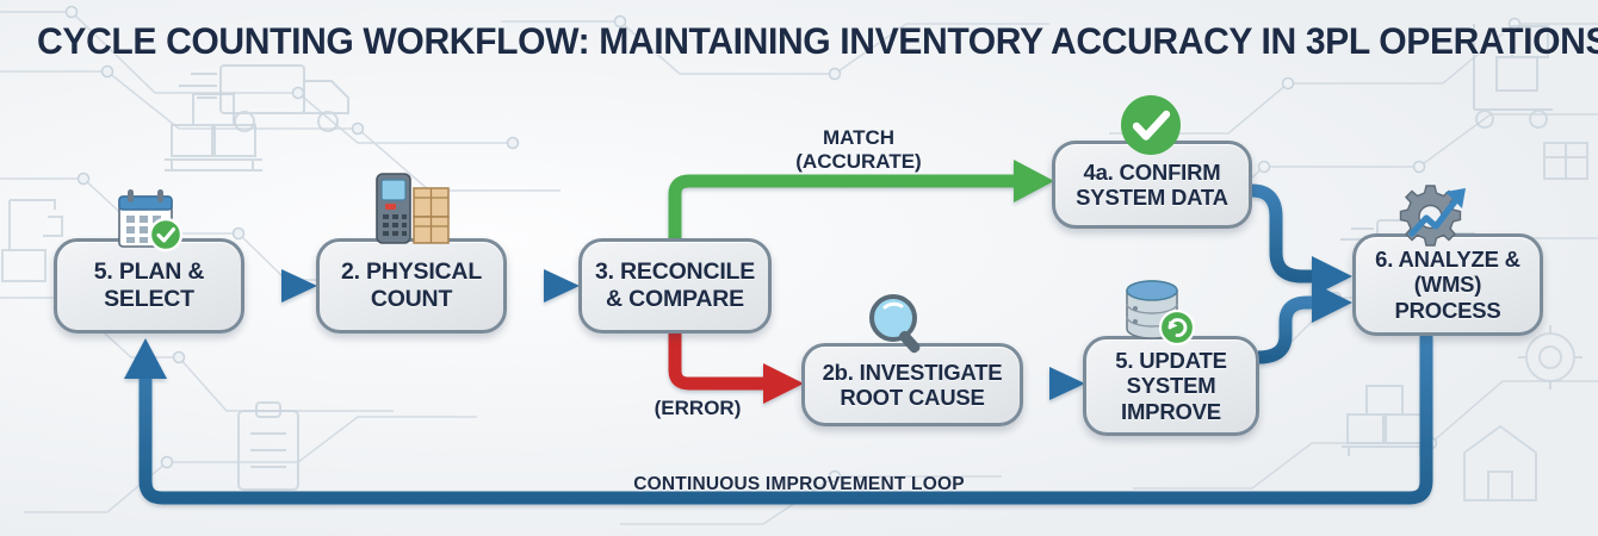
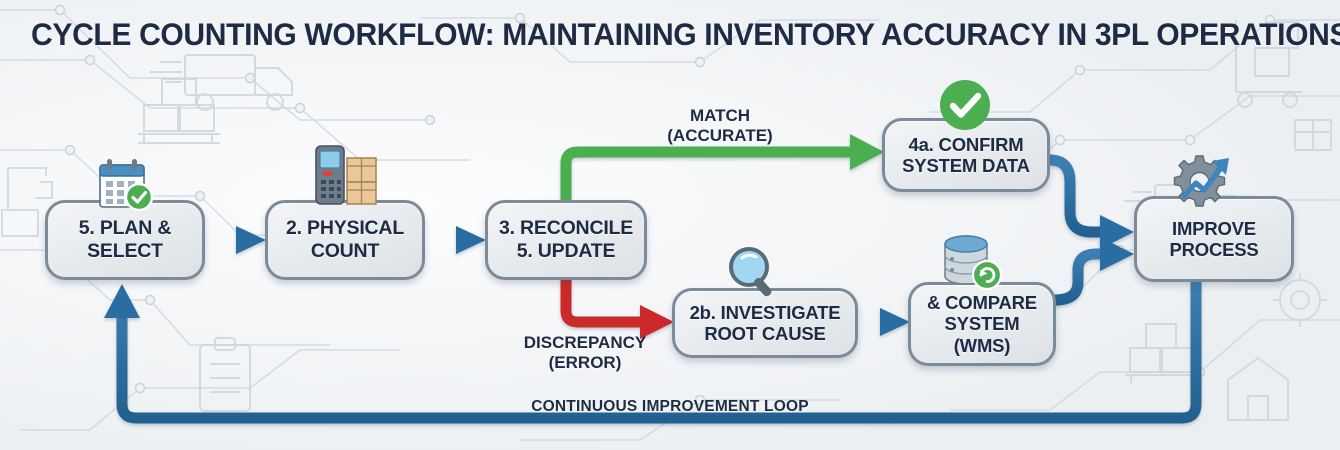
  CYCLE COUNTING WORKFLOW: MAINTAINING INVENTORY ACCURACY IN 3PL OPERATIONS
  5. PLAN &
  SELECT
  2. PHYSICAL
  COUNT
  3. RECONCILE
- & COMPARE
+ 5. UPDATE
  4a. CONFIRM
  SYSTEM DATA
  2b. INVESTIGATE
  ROOT CAUSE
- 5. UPDATE
+ & COMPARE
  SYSTEM
- IMPROVE
+ (WMS)
- 6. ANALYZE &
- (WMS)
+ IMPROVE
  PROCESS
  MATCH
  (ACCURATE)
+ DISCREPANCY
  (ERROR)
  CONTINUOUS IMPROVEMENT LOOP
